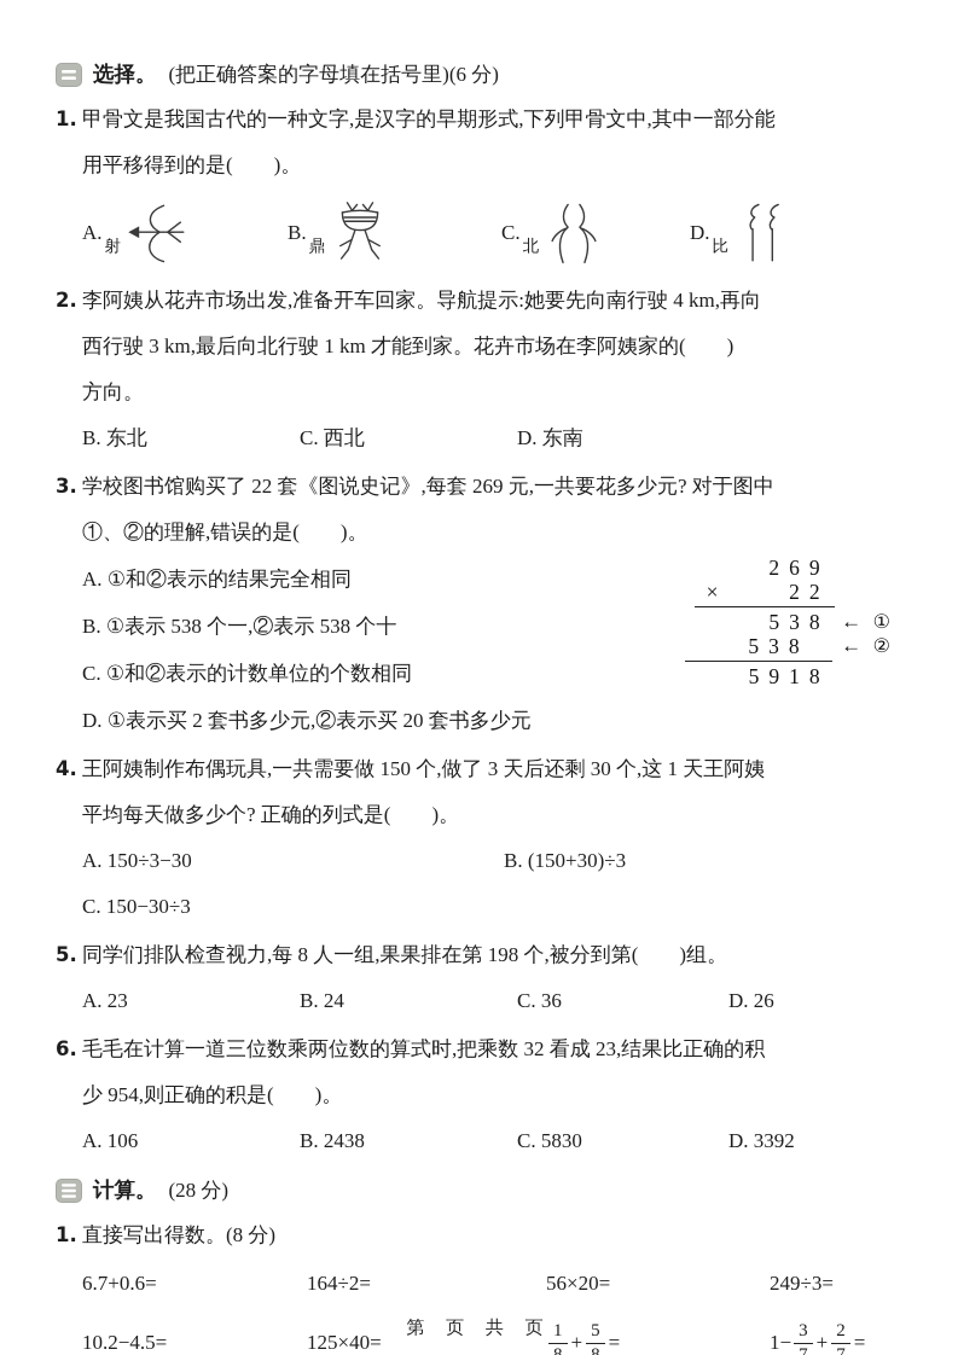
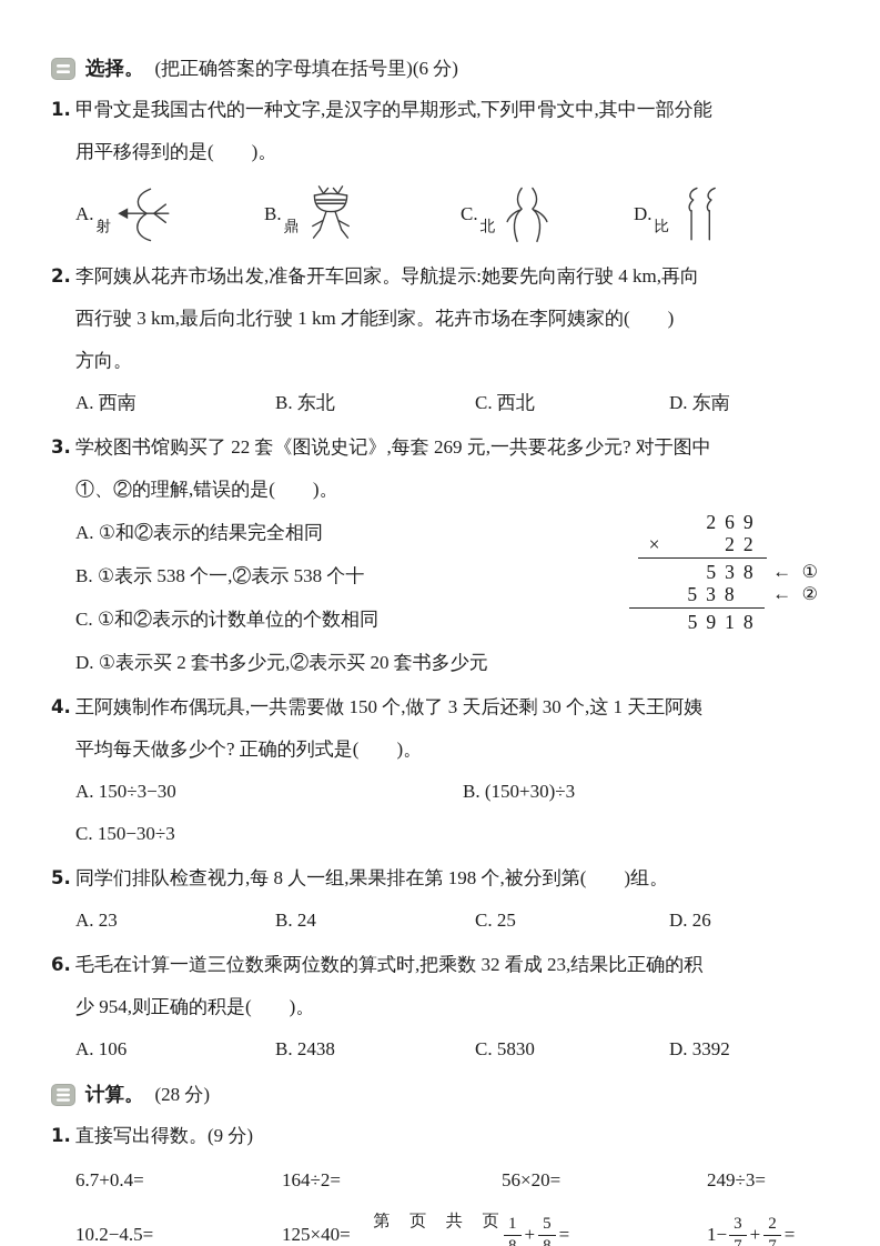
  选择。
  (把正确答案的字母填在括号里)(6 分)
  1.
  甲骨文是我国古代的一种文字,是汉字的早期形式,下列甲骨文中,其中一部分能
  用平移得到的是( )。
  A.
  射
  B.
  鼎
  C.
  北
  D.
  比
  2.
  李阿姨从花卉市场出发,准备开车回家。导航提示:她要先向南行驶 4 km,再向
  西行驶 3 km,最后向北行驶 1 km 才能到家。花卉市场在李阿姨家的( )
  方向。
+ A. 西南
  B. 东北
  C. 西北
  D. 东南
  3.
  学校图书馆购买了 22 套《图说史记》,每套 269 元,一共要花多少元? 对于图中
  ①、②的理解,错误的是( )。
  A. ①和②表示的结果完全相同
  B. ①表示 538 个一,②表示 538 个十
  C. ①和②表示的计数单位的个数相同
  D. ①表示买 2 套书多少元,②表示买 20 套书多少元
  269
  ×
  22
  538
  ←
  ①
  538
  ←
  ②
  5918
  4.
  王阿姨制作布偶玩具,一共需要做 150 个,做了 3 天后还剩 30 个,这 1 天王阿姨
  平均每天做多少个? 正确的列式是( )。
  A. 150÷3−30
  B. (150+30)÷3
  C. 150−30÷3
  5.
  同学们排队检查视力,每 8 人一组,果果排在第 198 个,被分到第( )组。
  A. 23
  B. 24
- C. 36
+ C. 25
  D. 26
  6.
  毛毛在计算一道三位数乘两位数的算式时,把乘数 32 看成 23,结果比正确的积
  少 954,则正确的积是( )。
  A. 106
  B. 2438
  C. 5830
  D. 3392
  计算。
  (28 分)
  1.
- 直接写出得数。(8 分)
+ 直接写出得数。(9 分)
- 6.7+0.6=
+ 6.7+0.4=
  164÷2=
  56×20=
  249÷3=
  10.2−4.5=
  125×40=
  1
  +
  5
  =
  1−
  3
  +
  2
  =
  第 页 共 页
